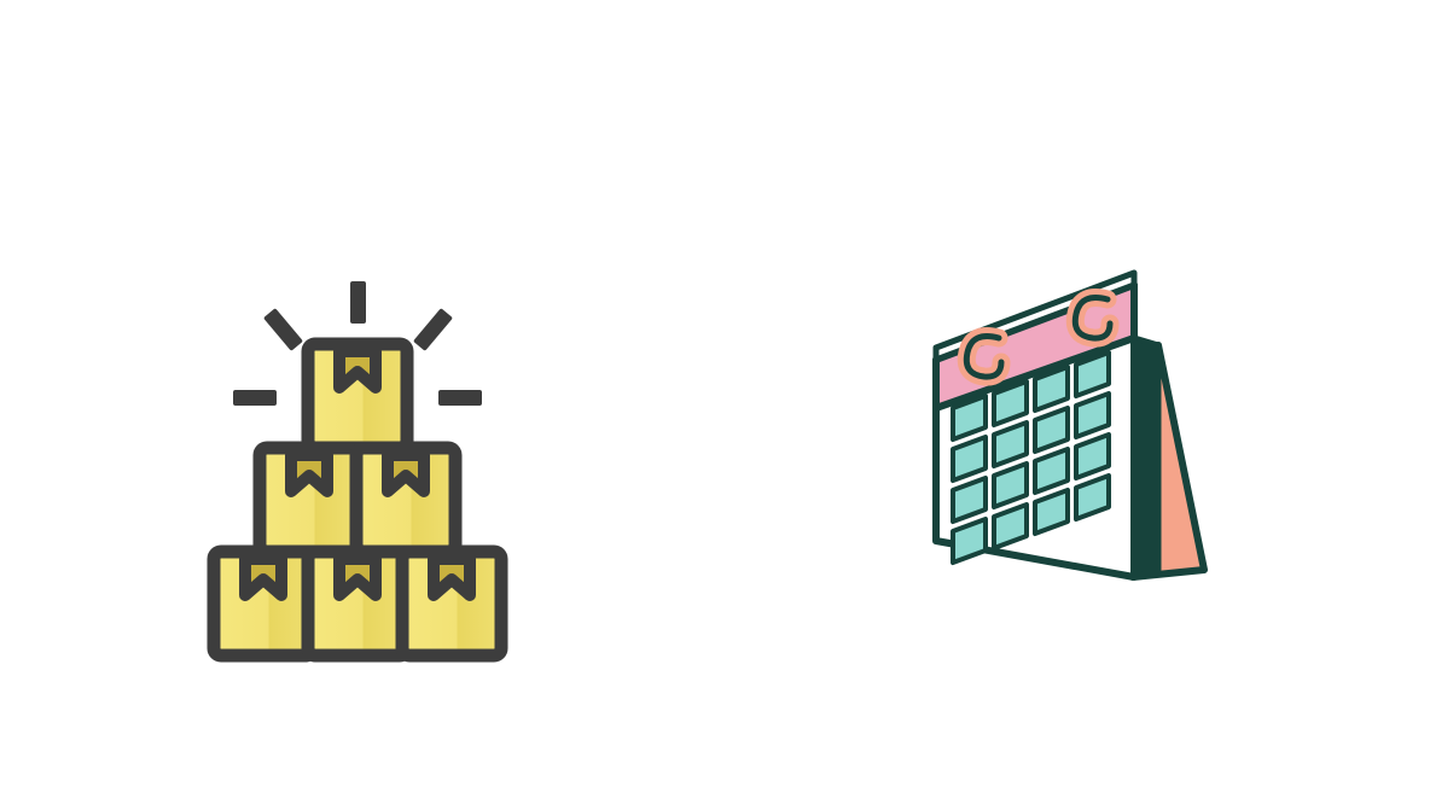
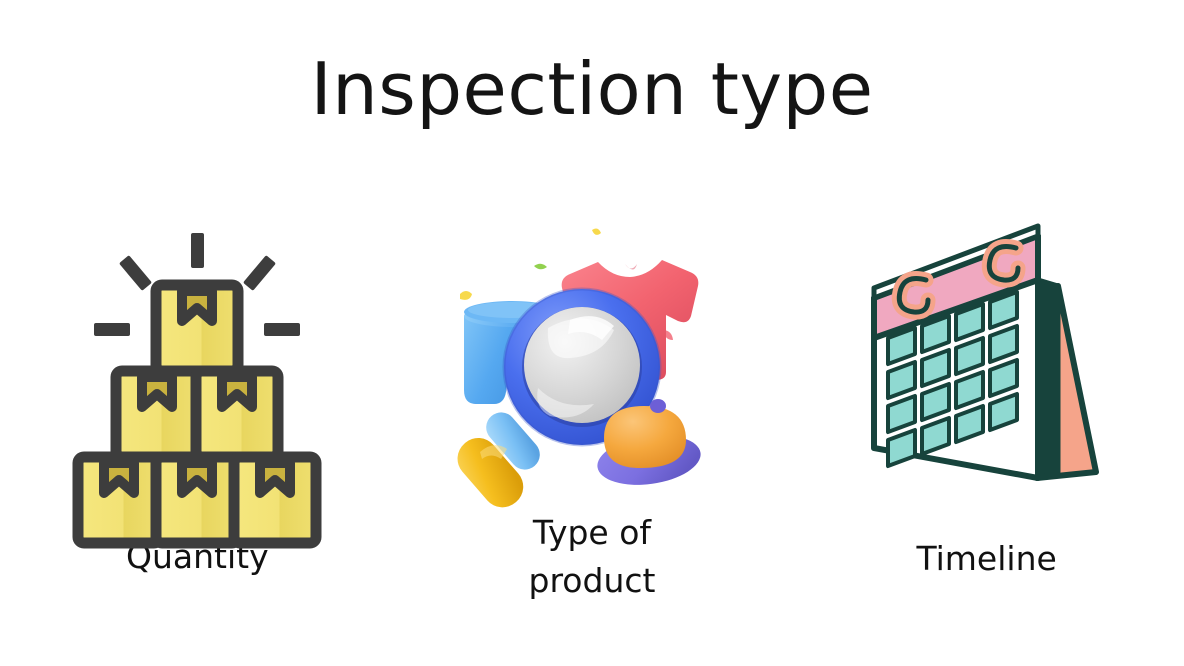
+ Inspection type
+ Quantity
+ Type of product
+ Timeline
